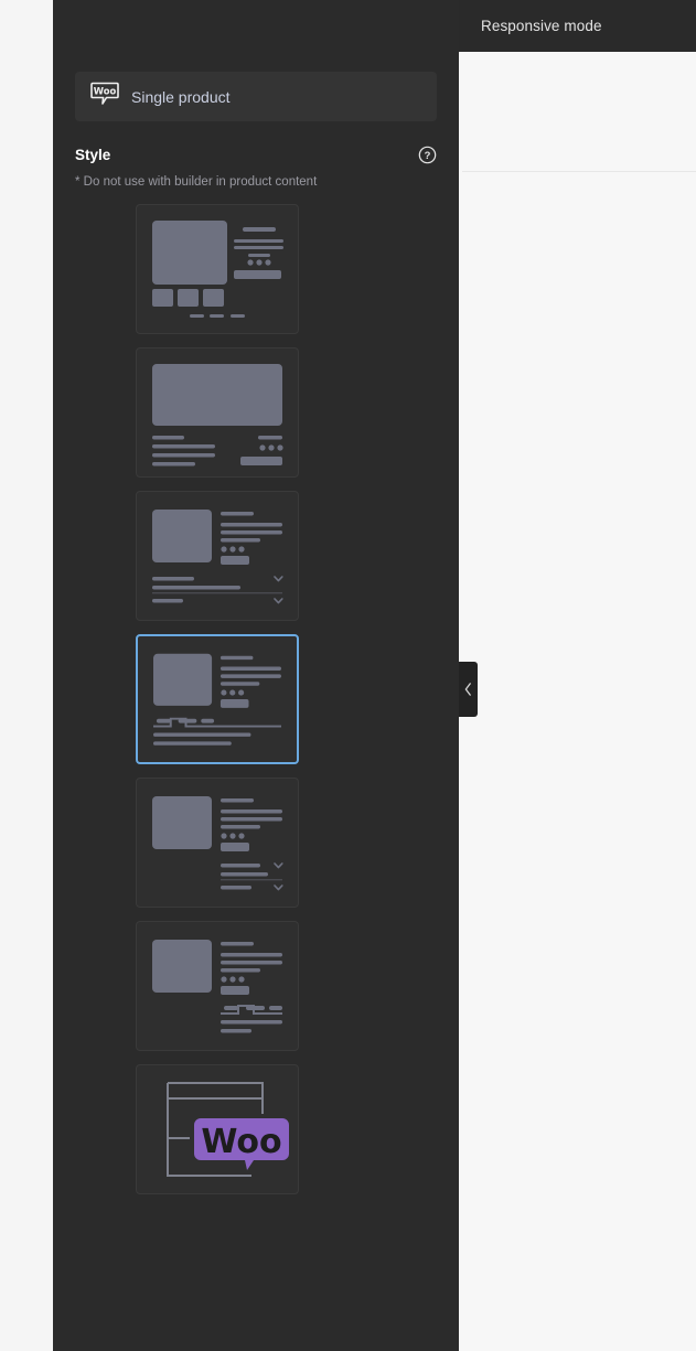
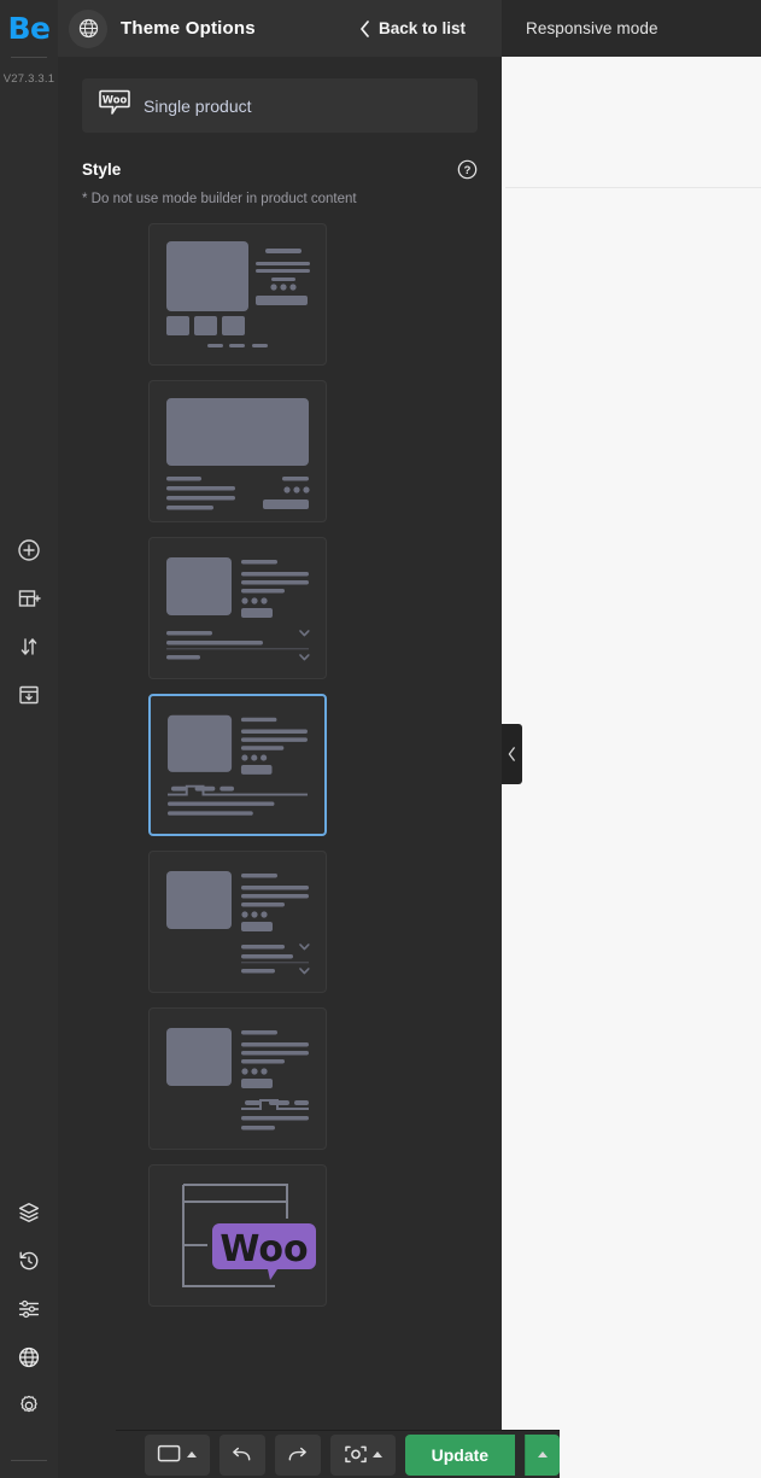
  Responsive mode
+ Be
+ V27.3.3.1
+ Theme Options
+ Back to list
  Woo
  Single product
  Style
  ?
- * Do not use with builder in product content
+ * Do not use mode builder in product content
  Woo
+ Update
